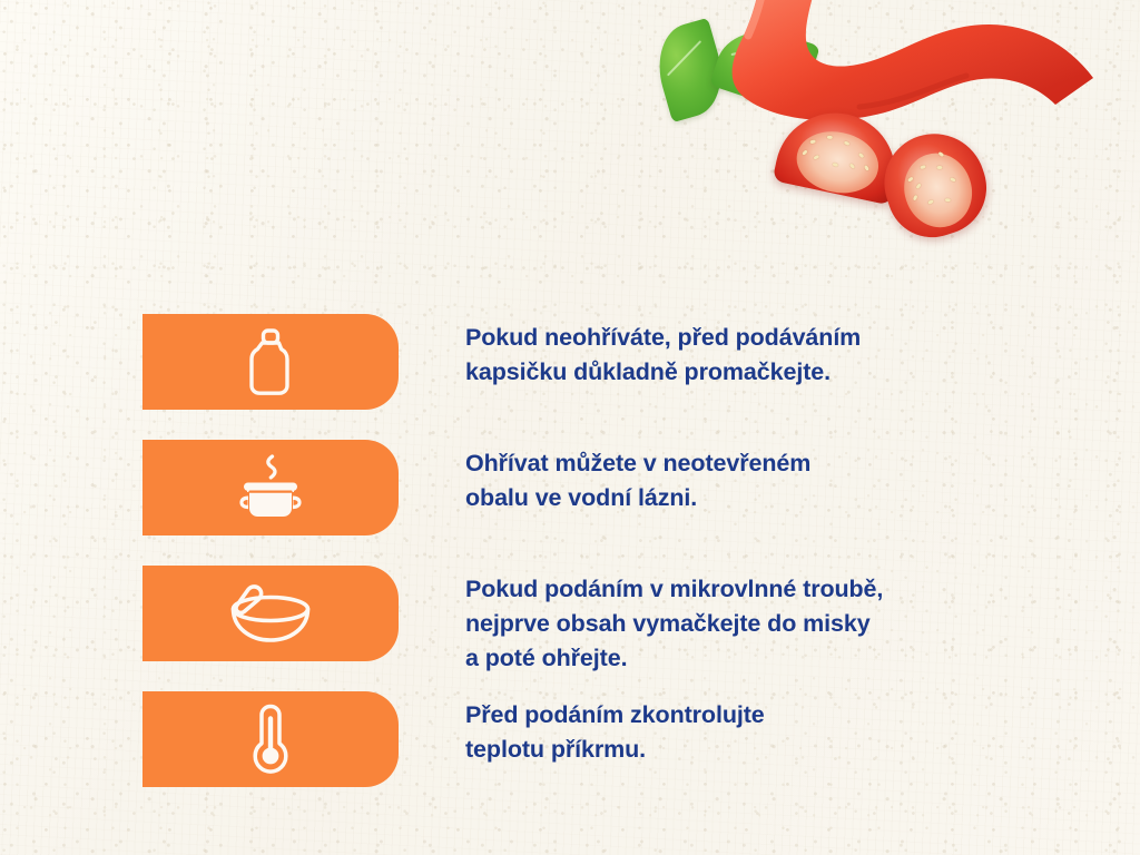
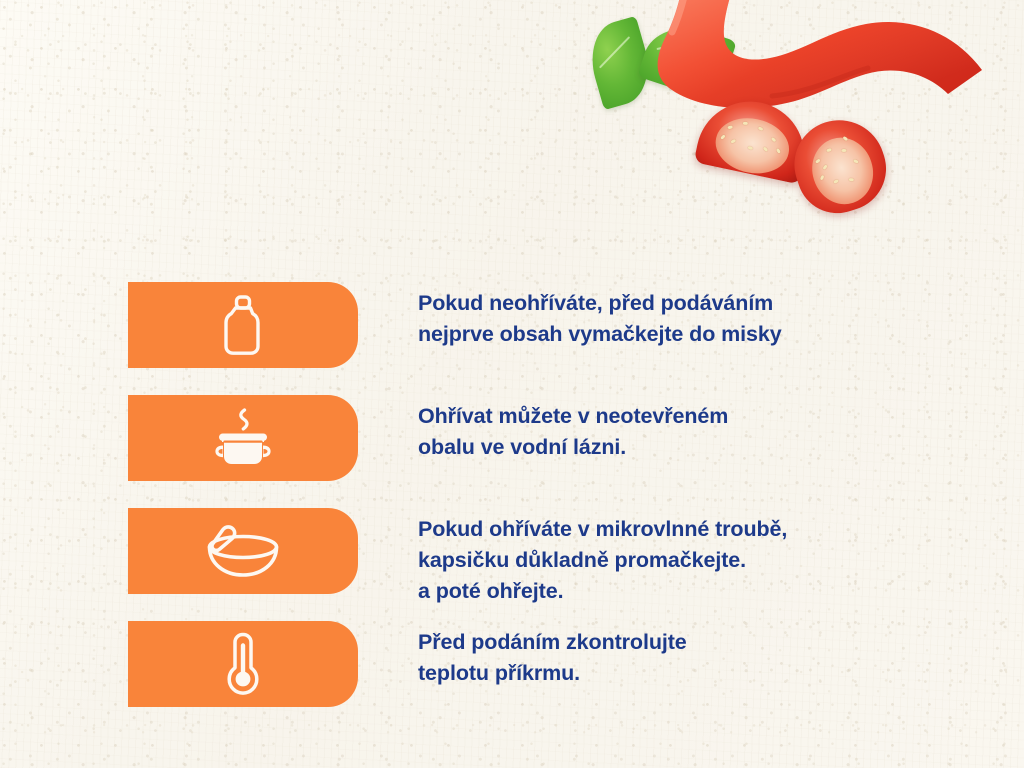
  Pokud neohříváte, před podáváním
- kapsičku důkladně promačkejte.
+ nejprve obsah vymačkejte do misky
  Ohřívat můžete v neotevřeném
  obalu ve vodní lázni.
- Pokud podáním v mikrovlnné troubě,
+ Pokud ohříváte v mikrovlnné troubě,
- nejprve obsah vymačkejte do misky
+ kapsičku důkladně promačkejte.
  a poté ohřejte.
  Před podáním zkontrolujte
  teplotu příkrmu.
